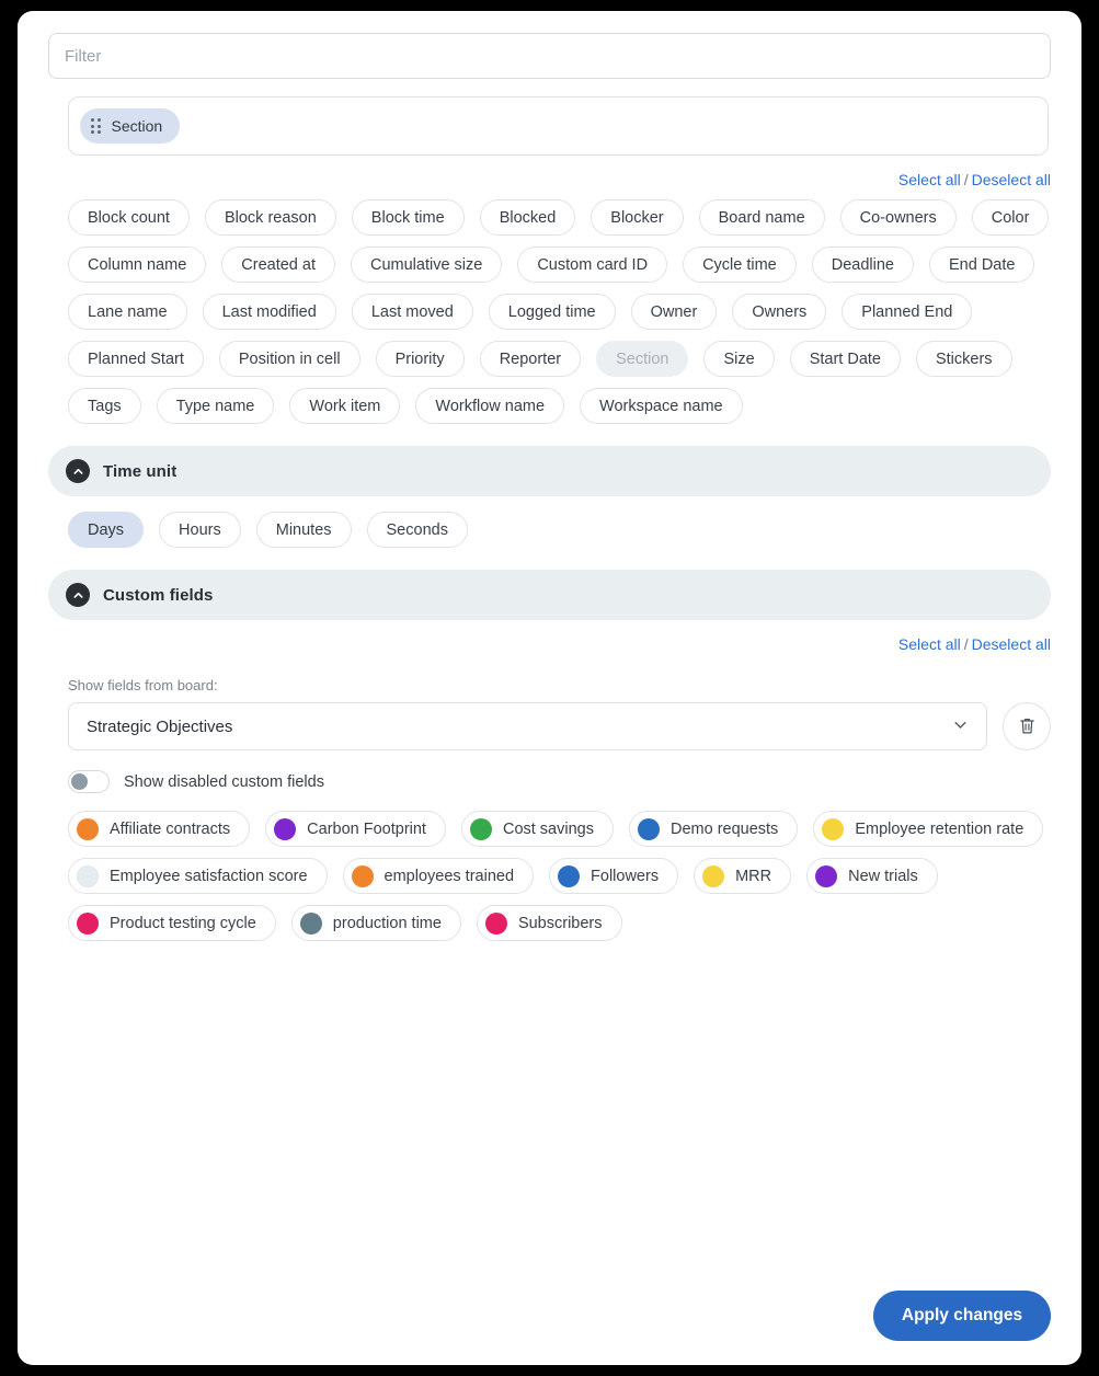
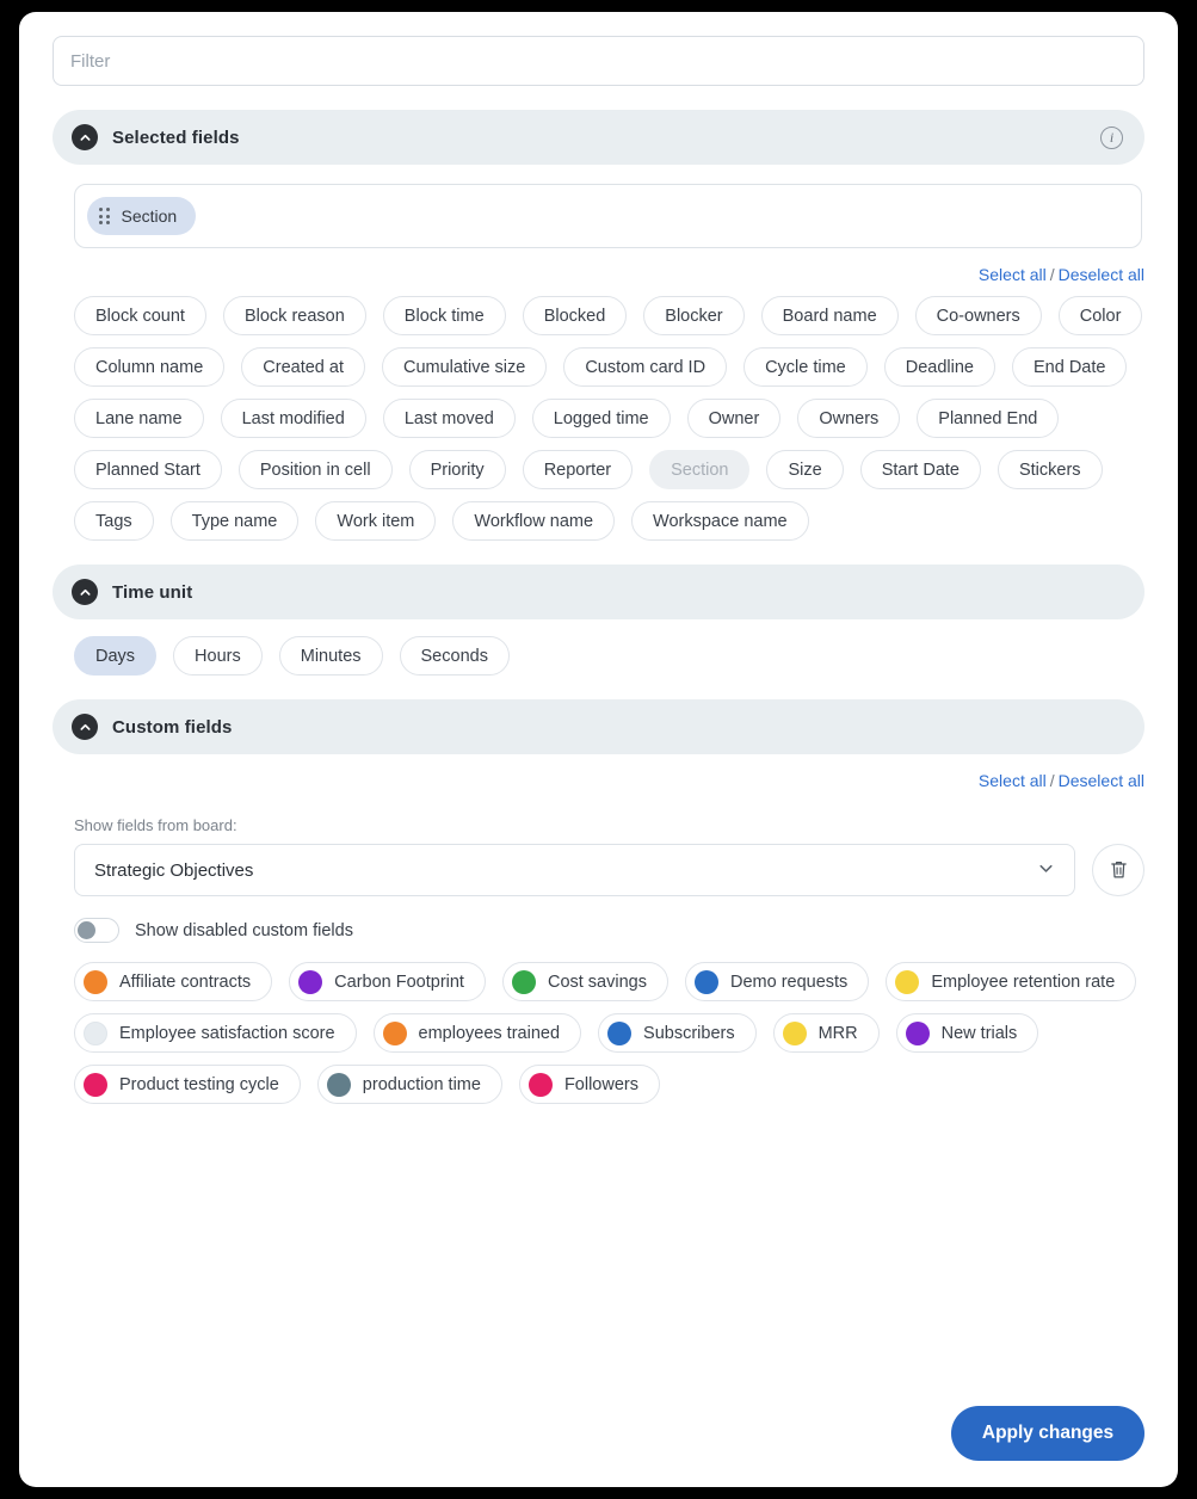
  Filter
+ Selected fields
+ i
  Section
  Select all / Deselect all
  Block count
  Block reason
  Block time
  Blocked
  Blocker
  Board name
  Co-owners
  Color
  Column name
  Created at
  Cumulative size
  Custom card ID
  Cycle time
  Deadline
  End Date
  Lane name
  Last modified
  Last moved
  Logged time
  Owner
  Owners
  Planned End
  Planned Start
  Position in cell
  Priority
  Reporter
  Section
  Size
  Start Date
  Stickers
  Tags
  Type name
  Work item
  Workflow name
  Workspace name
  Time unit
  Days
  Hours
  Minutes
  Seconds
  Custom fields
  Select all / Deselect all
  Show fields from board:
  Strategic Objectives
  Show disabled custom fields
  Affiliate contracts
  Carbon Footprint
  Cost savings
  Demo requests
  Employee retention rate
  Employee satisfaction score
  employees trained
- Followers
+ Subscribers
  MRR
  New trials
  Product testing cycle
  production time
- Subscribers
+ Followers
  Apply changes
